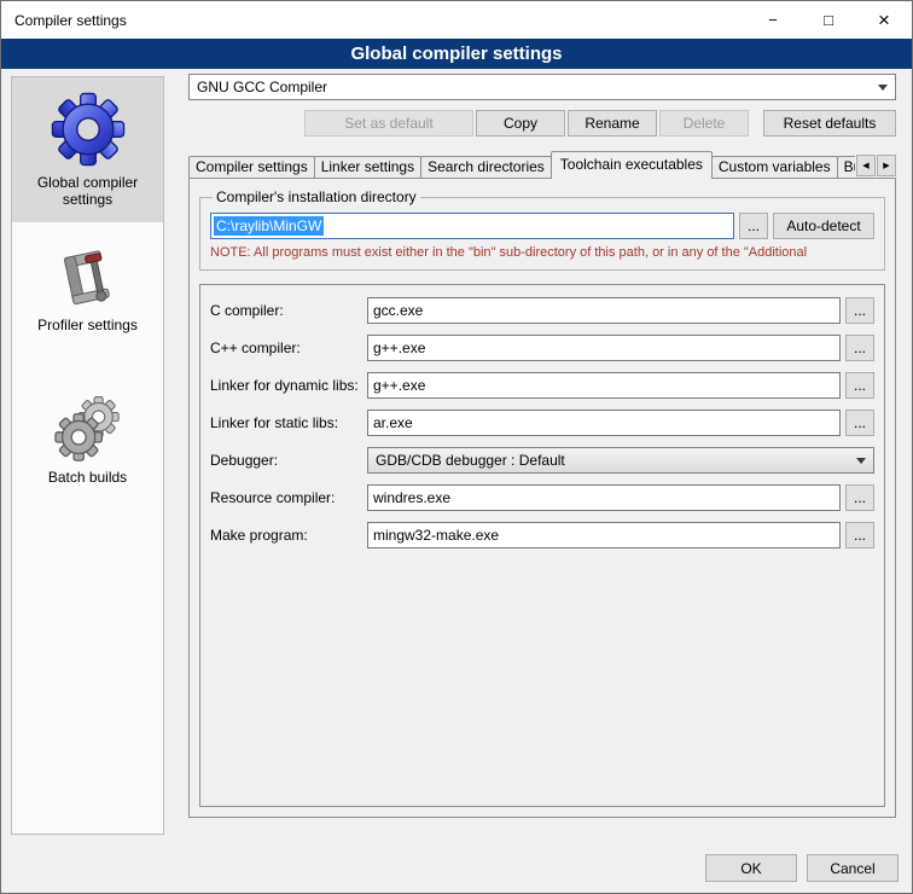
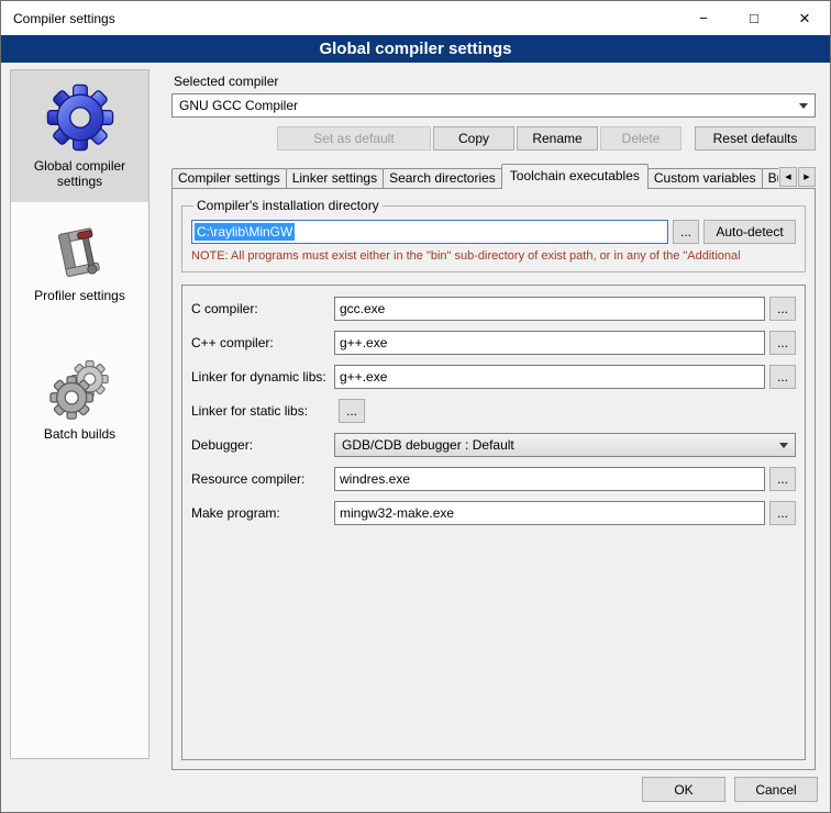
  Compiler settings
  −
  □
  ×
  Global compiler settings
  Global compiler settings
  Profiler settings
  Batch builds
+ Selected compiler
  GNU GCC Compiler
  Set as default
  Copy
  Rename
  Delete
  Reset defaults
  Compiler settings
  Linker settings
  Search directories
  Toolchain executables
  Custom variables
  Compiler's installation directory
  C:\raylib\MinGW
  ...
  Auto-detect
- NOTE: All programs must exist either in the "bin" sub-directory of this path, or in any of the "Additional
+ NOTE: All programs must exist either in the "bin" sub-directory of exist path, or in any of the "Additional
  C compiler:
  gcc.exe
  ...
  C++ compiler:
  g++.exe
  ...
  Linker for dynamic libs:
  g++.exe
  ...
  Linker for static libs:
- ar.exe
  ...
  Debugger:
  GDB/CDB debugger : Default
  Resource compiler:
  windres.exe
  ...
  Make program:
  mingw32-make.exe
  ...
  OK
  Cancel
